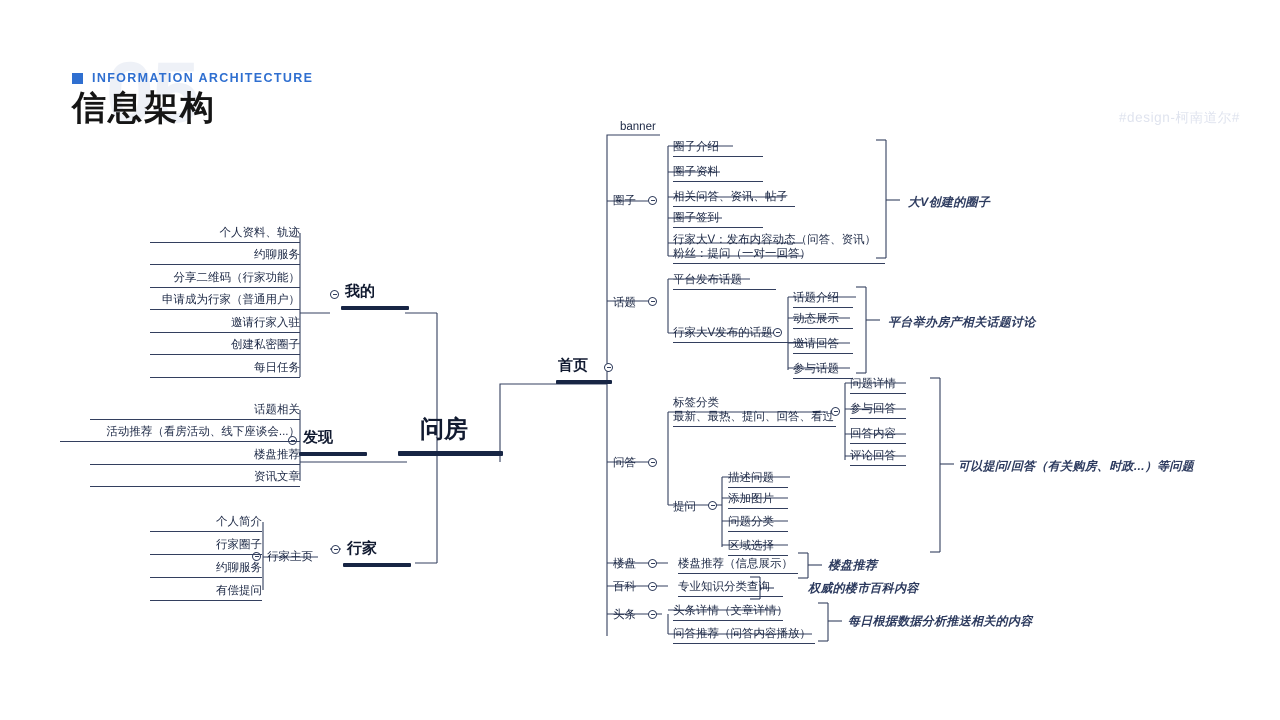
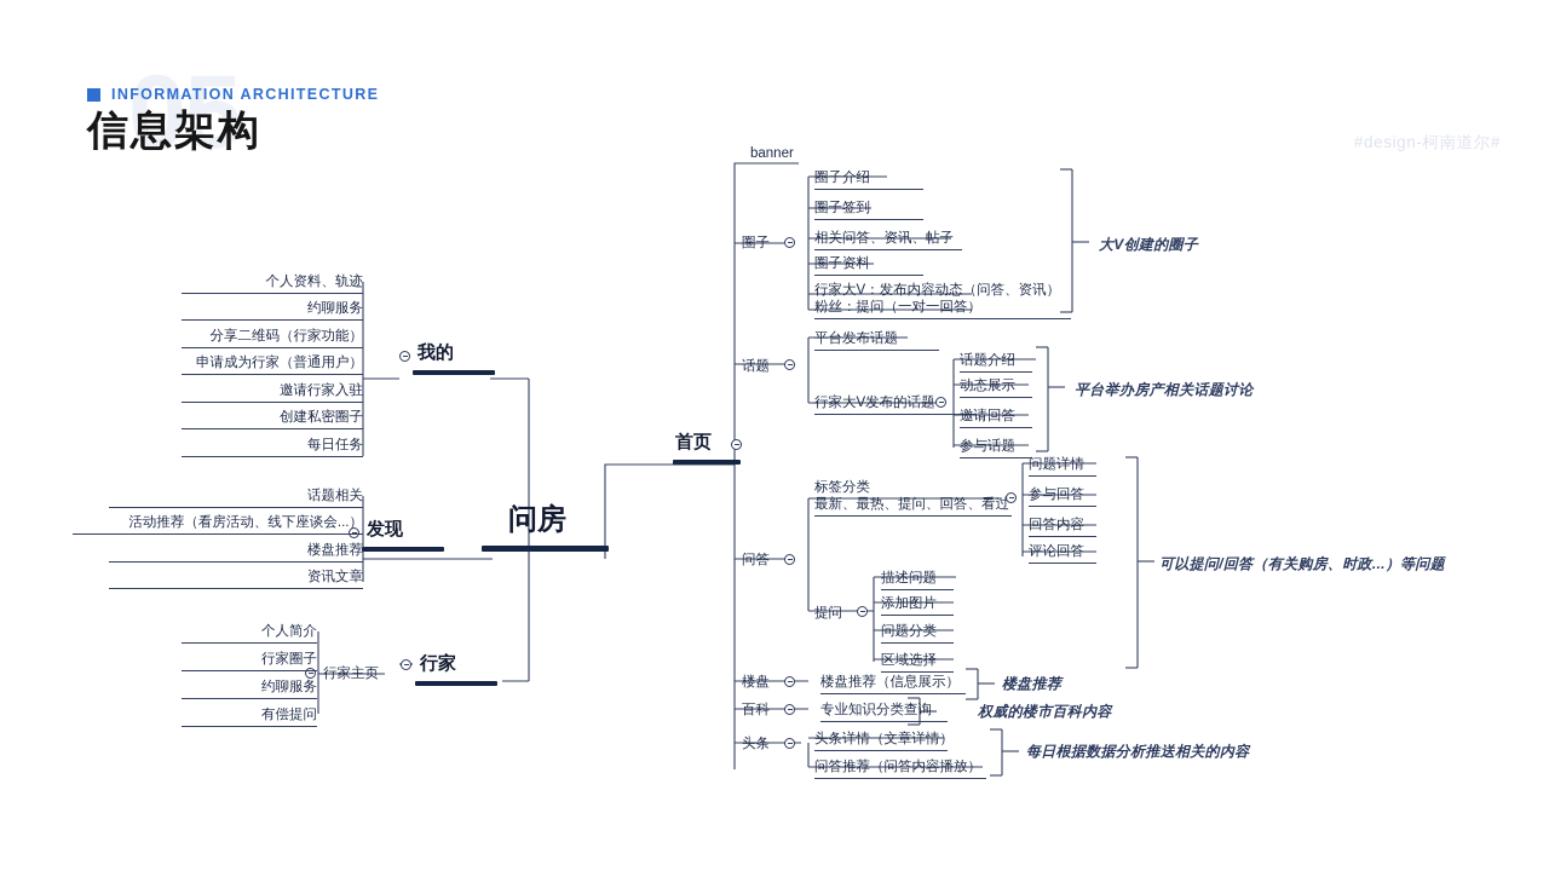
  05
  INFORMATION ARCHITECTURE
  信息架构
  #design-柯南道尔#
  问房
  我的
  发现
  行家
  首页
  个人资料、轨迹
  约聊服务
  分享二维码（行家功能）
  申请成为行家（普通用户）
  邀请行家入驻
  创建私密圈子
  每日任务
  话题相关
  活动推荐（看房活动、线下座谈会...）
  楼盘推荐
  资讯文章
  行家主页
  个人简介
  行家圈子
  约聊服务
  有偿提问
  banner
  圈子
  圈子介绍
- 圈子资料
+ 圈子签到
  相关问答、资讯、帖子
- 圈子签到
+ 圈子资料
  行家大V：发布内容动态（问答、资讯）
  粉丝：提问（一对一回答）
  大V创建的圈子
  话题
  平台发布话题
  行家大V发布的话题
  话题介绍
  动态展示
  邀请回答
  参与话题
  平台举办房产相关话题讨论
  问答
  标签分类
  最新、最热、提问、回答、看过
  问题详情
  参与回答
  回答内容
  评论回答
  提问
  描述问题
  添加图片
  问题分类
  区域选择
  可以提问/回答（有关购房、时政...）等问题
  楼盘
  楼盘推荐（信息展示）
  楼盘推荐
  百科
  专业知识分类查询
  权威的楼市百科内容
  头条
  头条详情（文章详情）
  问答推荐（问答内容播放）
  每日根据数据分析推送相关的内容
